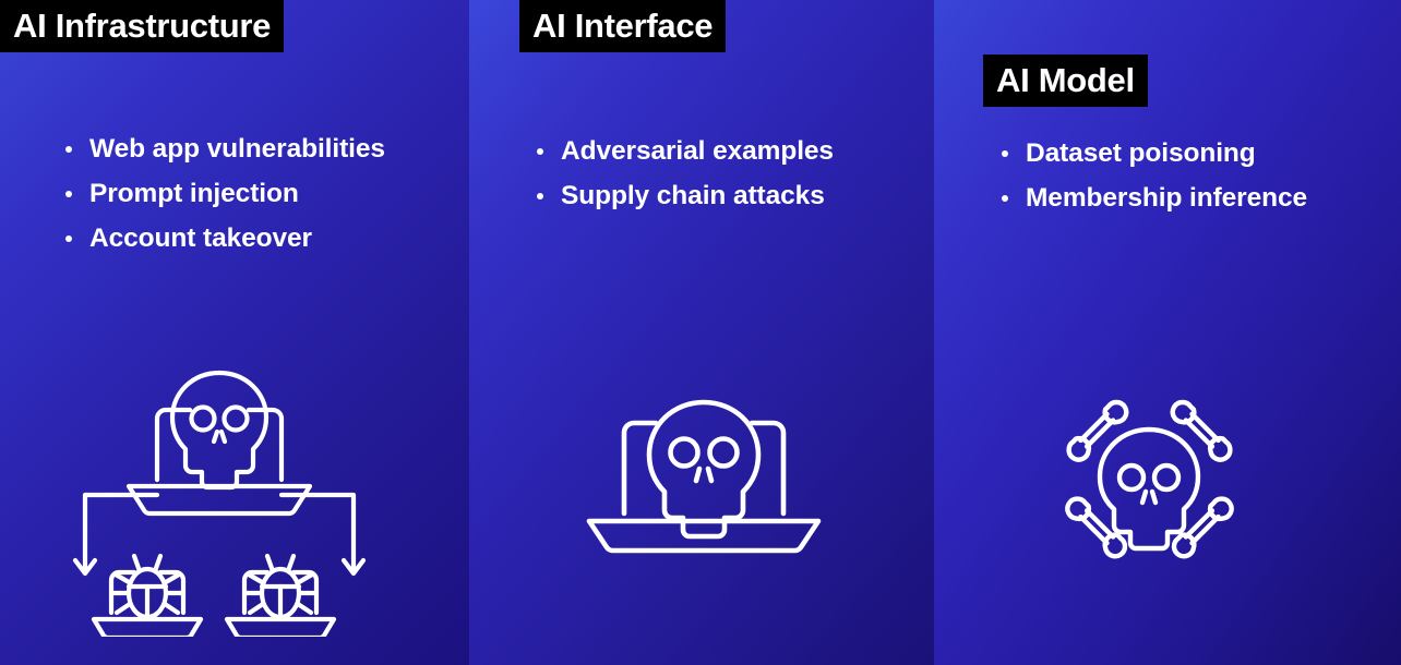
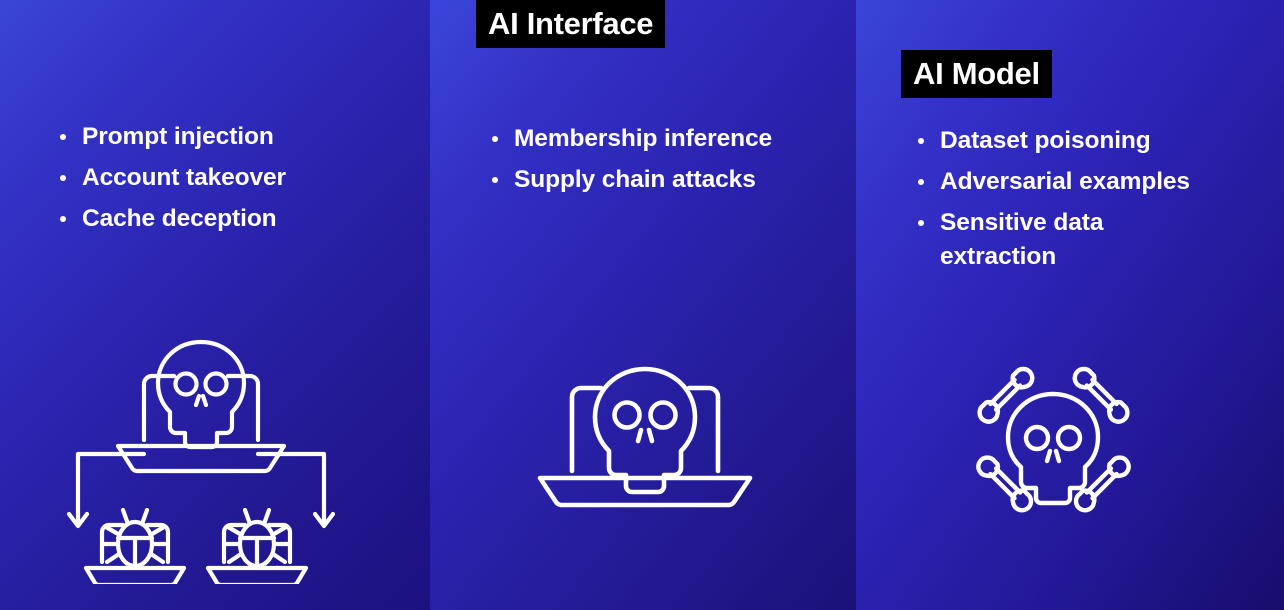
- AI Infrastructure
- Web app vulnerabilities
  Prompt injection
  Account takeover
+ Cache deception
  AI Interface
- Adversarial examples
+ Membership inference
  Supply chain attacks
  AI Model
  Dataset poisoning
- Membership inference
+ Adversarial examples
+ Sensitive data extraction
